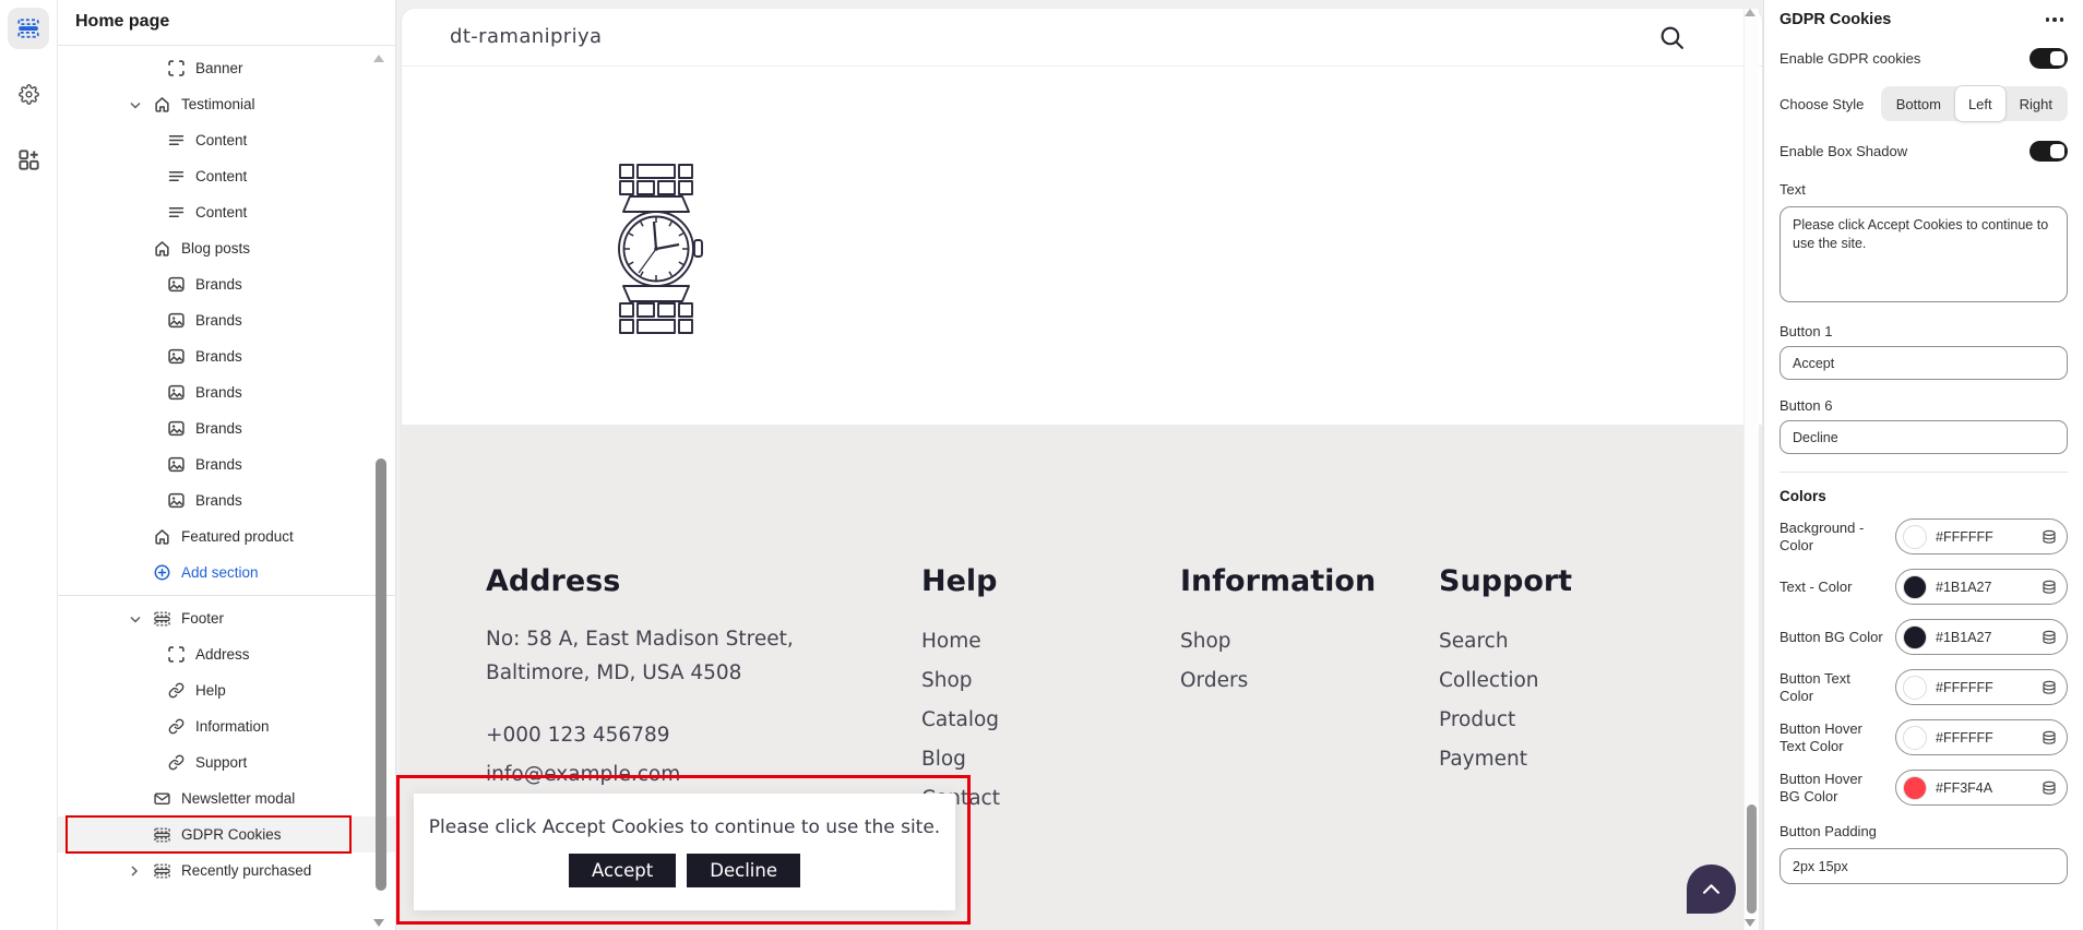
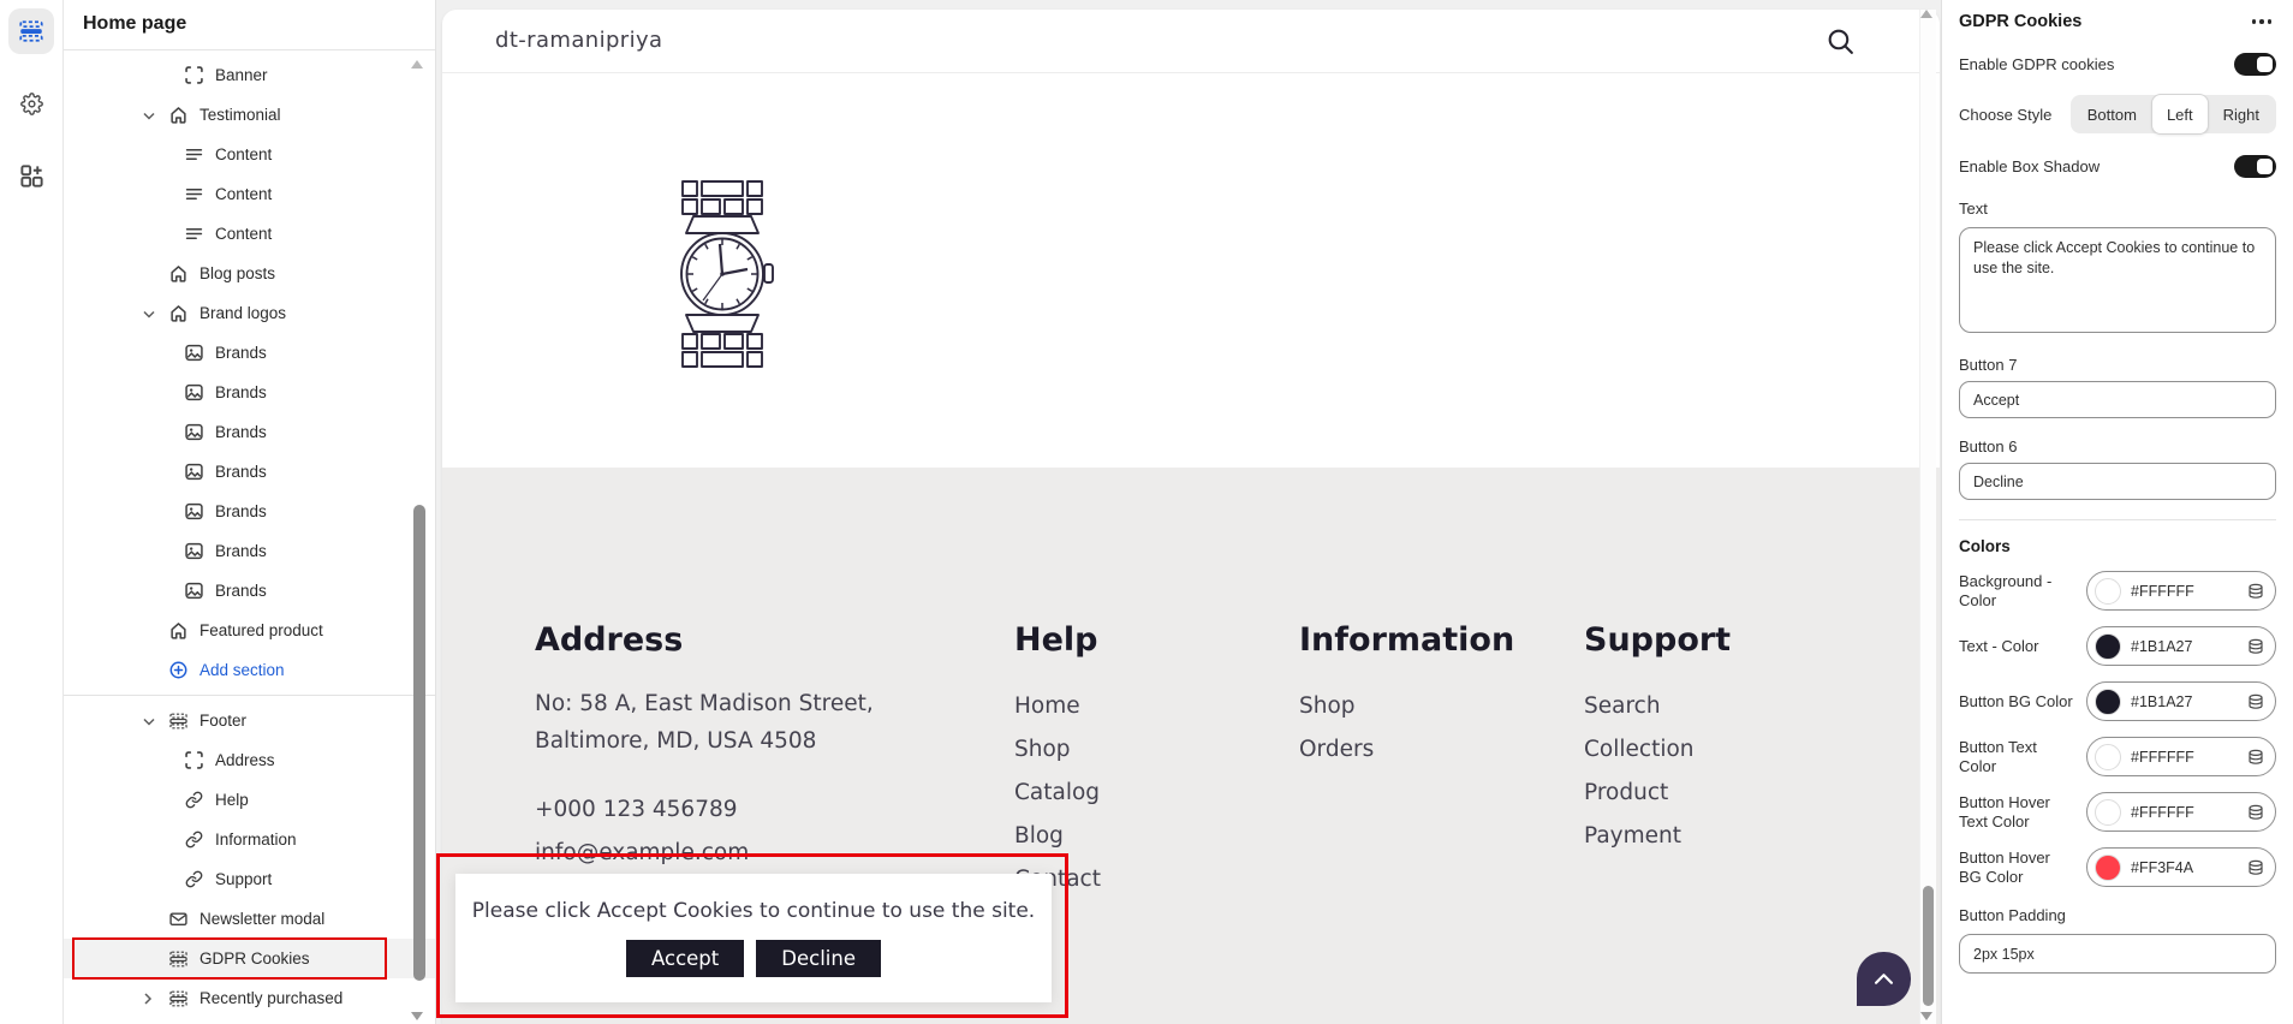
  Home page
  Banner
  Testimonial
  Content
  Content
  Content
  Blog posts
+ Brand logos
  Brands
  Brands
  Brands
  Brands
  Brands
  Brands
  Brands
  Featured product
  Add section
  Footer
  Address
  Help
  Information
  Support
  Newsletter modal
  GDPR Cookies
  Recently purchased
  dt-ramanipriya
  Address
  No: 58 A, East Madison Street,
  Baltimore, MD, USA 4508
  +000 123 456789
  info@example.com
  Help
  Home
  Shop
  Catalog
  Blog
  Information
  Shop
  Orders
  Support
  Search
  Collection
  Product
  Payment
  Please click Accept Cookies to continue to use the site.
  Accept
  Decline
  GDPR Cookies
  Enable GDPR cookies
  Choose Style
  Bottom
  Left
  Right
  Enable Box Shadow
  Text
- Button 1
+ Button 7
  Accept
  Button 6
  Decline
  Colors
  Background - Color
  #FFFFFF
  Text - Color
  #1B1A27
  Button BG Color
  #1B1A27
  Button Text Color
  #FFFFFF
  Button Hover Text Color
  #FFFFFF
  Button Hover BG Color
  #FF3F4A
  Button Padding
  2px 15px
